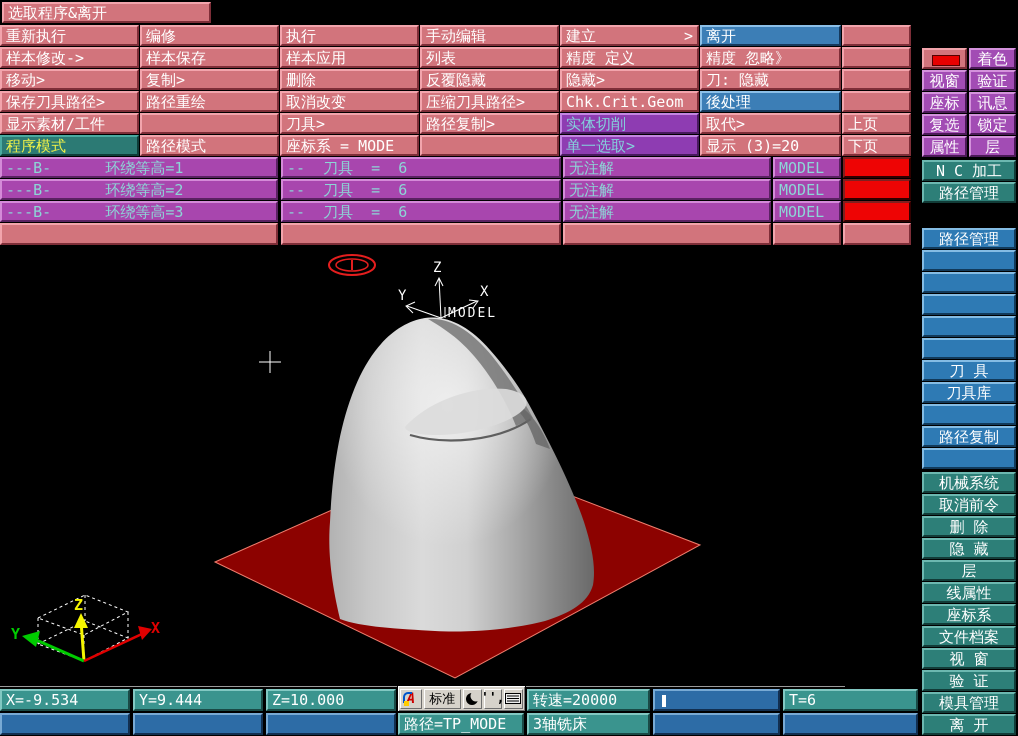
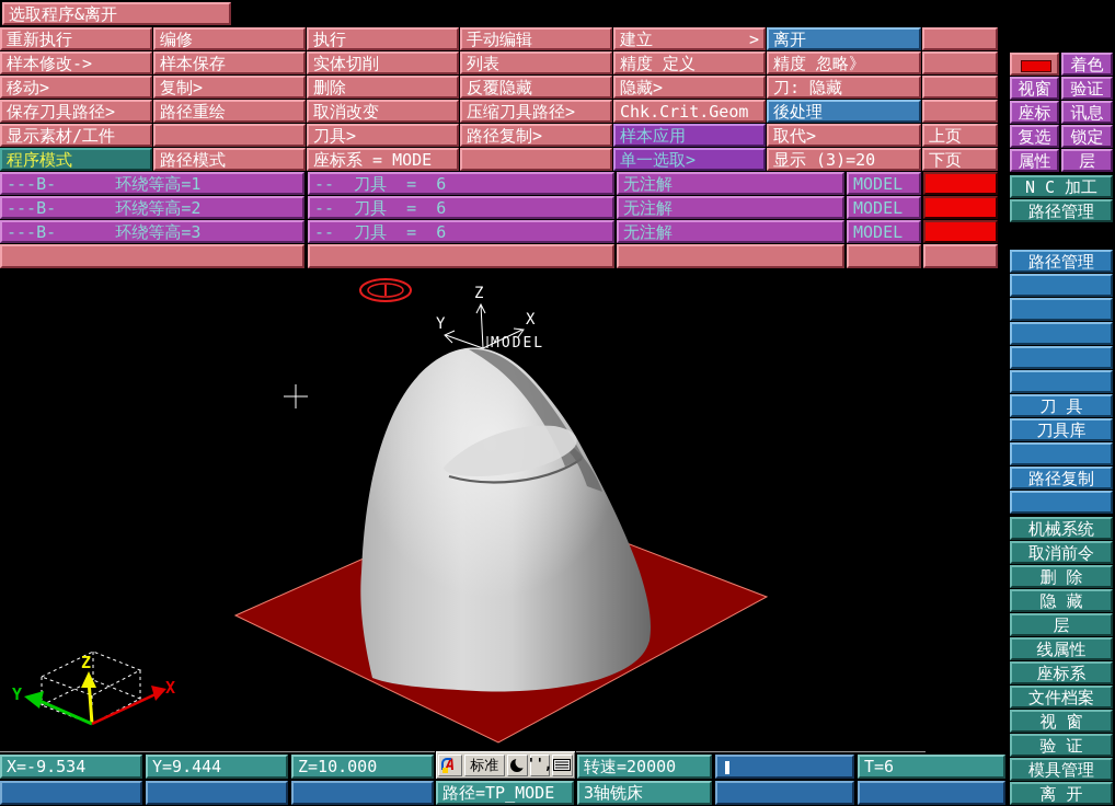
  选取程序&离开
  重新执行
  编修
  执行
  手动编辑
  建立
  >
  离开
  样本修改->
  样本保存
- 样本应用
+ 实体切削
  列表
  精度 定义
  精度 忽略》
  移动>
  复制>
  删除
  反覆隐藏
  隐藏>
  刀: 隐藏
  保存刀具路径>
  路径重绘
  取消改变
  压缩刀具路径>
  Chk.Crit.Geom
  後处理
  显示素材/工件
  刀具>
  路径复制>
- 实体切削
+ 样本应用
  取代>
  上页
  程序模式
  路径模式
  座标系 = MODE
  单一选取>
  显示 (3)=20
  下页
  ---B- 环绕等高=1
  -- 刀具 = 6
  无注解
  MODEL
  ---B- 环绕等高=2
  -- 刀具 = 6
  无注解
  MODEL
  ---B- 环绕等高=3
  -- 刀具 = 6
  无注解
  MODEL
  着色
  视窗
  验证
  座标
  讯息
  复选
  锁定
  属性
  层
  N C 加工
  路径管理
  路径管理
  刀 具
  刀具库
  路径复制
  机械系统
  取消前令
  删 除
  隐 藏
  层
  线属性
  座标系
  文件档案
  视 窗
  验 证
  模具管理
  离 开
  X=-9.534
  Y=9.444
  Z=10.000
  转速=20000
  T=6
  路径=TP_MODE
  3轴铣床
  Z
  Y
  X
  MODEL
  Z
  Y
  X
  A
  标准
  '',
